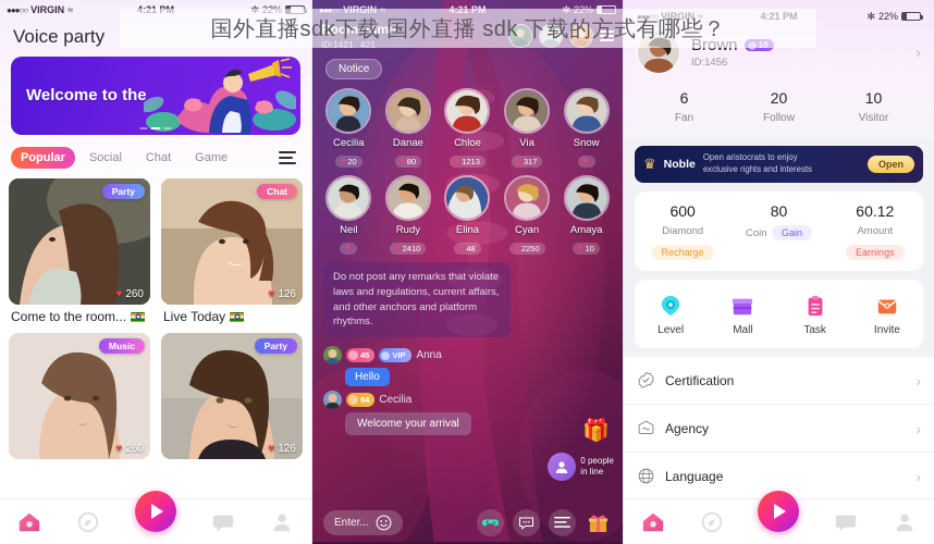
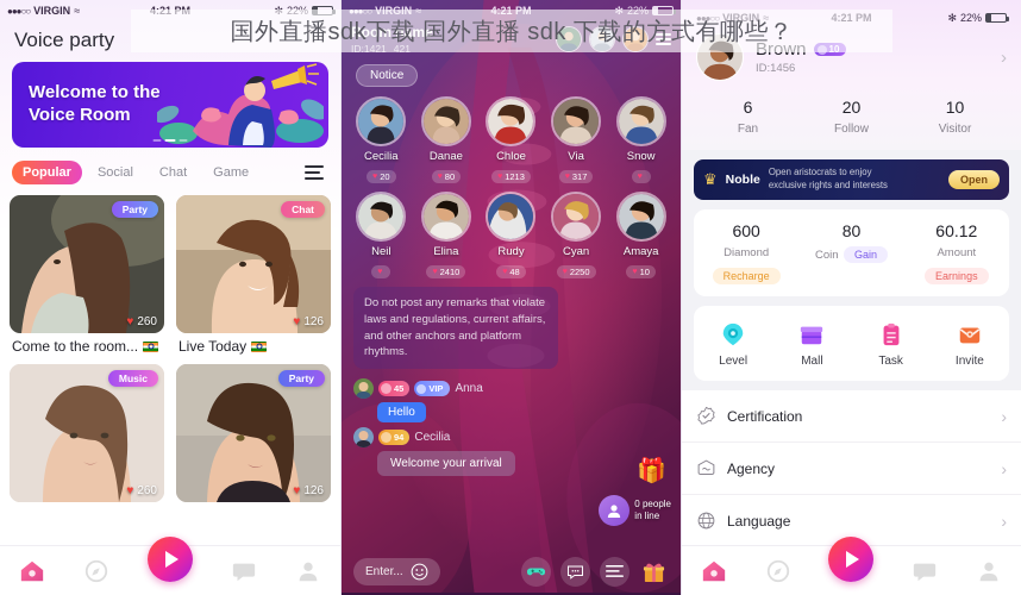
  ●●●○○
  VIRGIN
  ≈
  4:21 PM
  ✻
  22%
  Voice party
  Welcome to the
+ Voice Room
  Popular
  Social
  Chat
  Game
  Party
  ♥
  260
  Come to the room...
  Chat
  ♥
  126
  Live Today
  Music
  ♥
  260
  Party
  ♥
  126
  ●●●○○
  VIRGIN
  ≈
  4:21 PM
  ✻
  22%
  Room name
  ID:1421
  421
  Notice
  Cecilia
  20
  Danae
  80
  Chloe
  1213
  Via
  317
  Snow
  Neil
- Rudy
+ Elina
  2410
- Elina
+ Rudy
  48
  Cyan
  2250
  Amaya
  10
  Do not post any remarks that violate laws and regulations, current affairs, and other anchors and platform rhythms.
  45
  VIP
  Anna
  Hello
  94
  Cecilia
  Welcome your arrival
  🎁
  0 people
  in line
  Enter...
  ●●●○○
  VIRGIN
  ≈
  4:21 PM
  ✻
  22%
  Brown
  10
  ID:1456
  ›
  6
  Fan
  20
  Follow
  10
  Visitor
  ♛
  Noble
  Open aristocrats to enjoy
  exclusive rights and interests
  Open
  600
  Diamond Recharge
  80
  Coin Gain
  60.12
  Amount Earnings
  Level
  Mall
  Task
  Invite
  Certification
  ›
  Agency
  ›
  Language
  ›
  国外直播sdk下载 国外直播 sdk 下载的方式有哪些？
